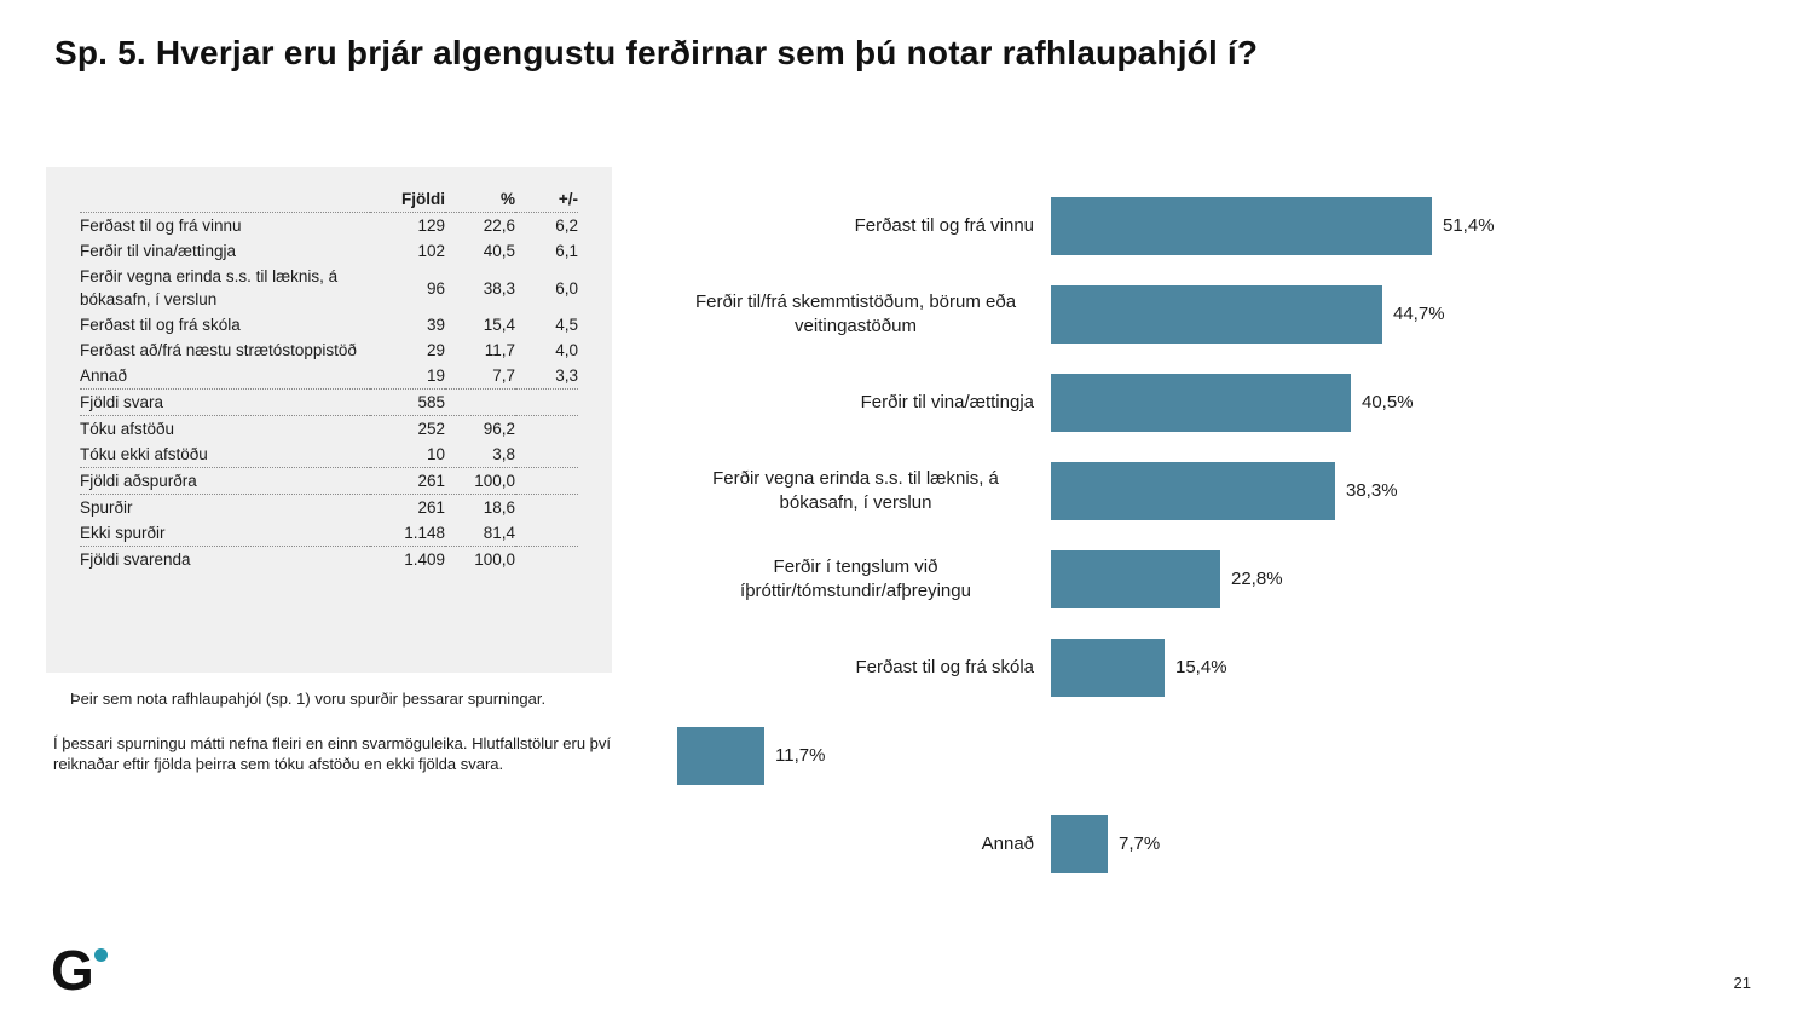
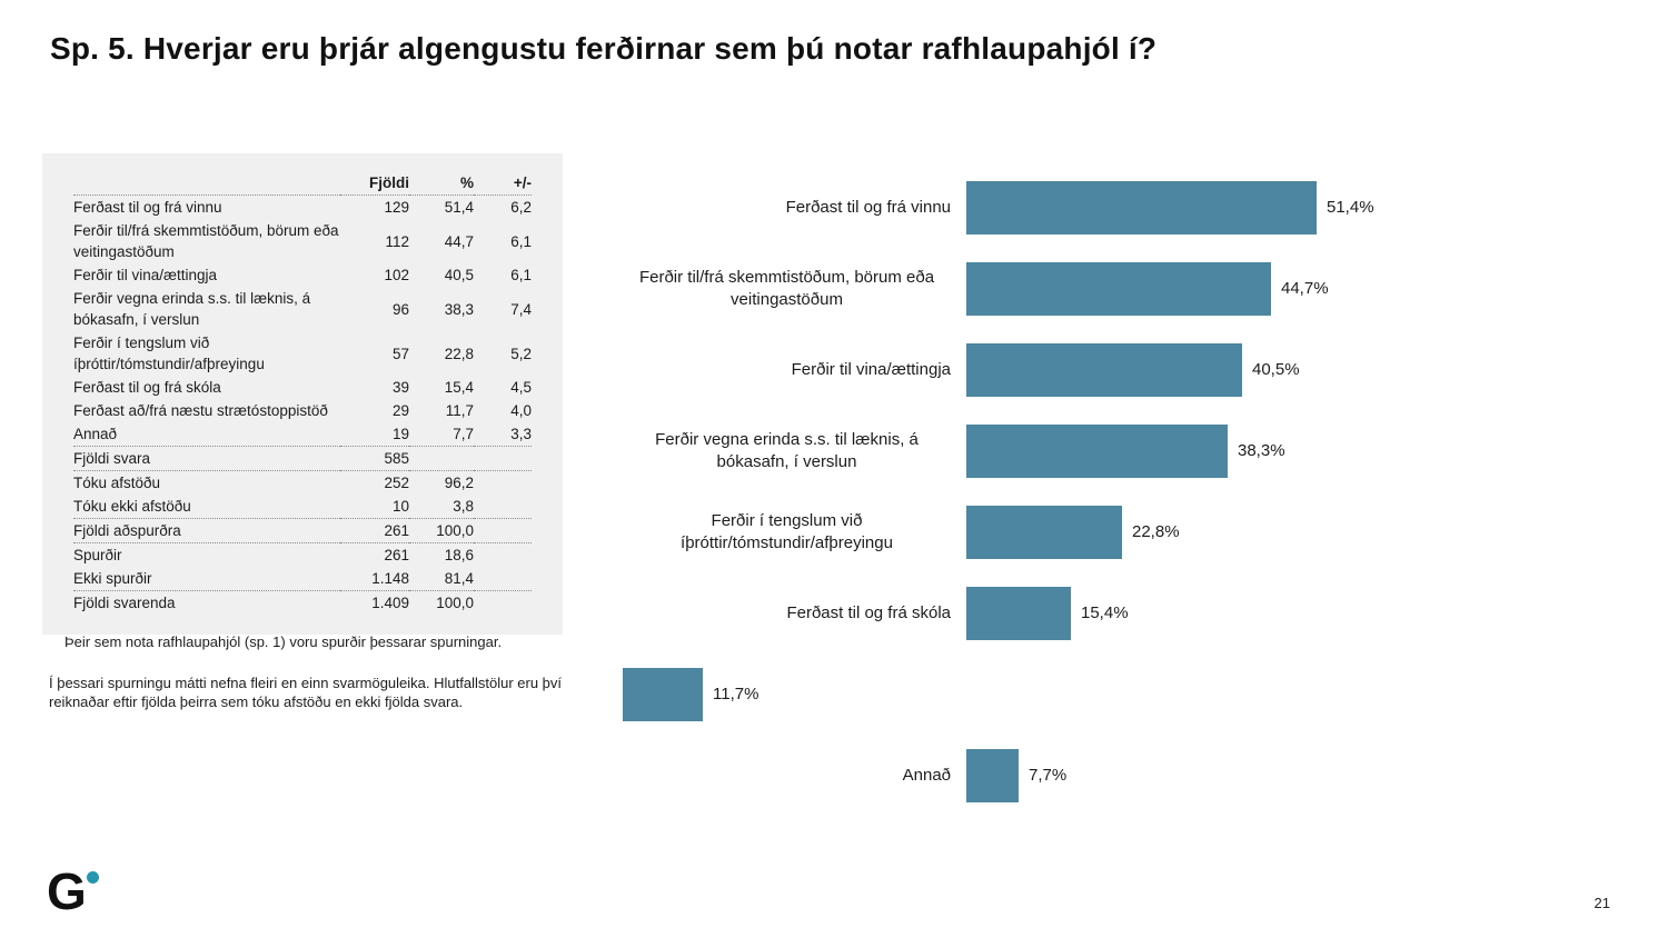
  Sp. 5. Hverjar eru þrjár algengustu ferðirnar sem þú notar rafhlaupahjól í?
  	Fjöldi	%	+/-
- Ferðast til og frá vinnu	129	22,6	6,2
+ Ferðast til og frá vinnu	129	51,4	6,2
+ Ferðir til/frá skemmtistöðum, börum eða veitingastöðum	112	44,7	6,1
  Ferðir til vina/ættingja	102	40,5	6,1
- Ferðir vegna erinda s.s. til læknis, á bókasafn, í verslun	96	38,3	6,0
+ Ferðir vegna erinda s.s. til læknis, á bókasafn, í verslun	96	38,3	7,4
+ Ferðir í tengslum við íþróttir/tómstundir/afþreyingu	57	22,8	5,2
  Ferðast til og frá skóla	39	15,4	4,5
  Ferðast að/frá næstu strætóstoppistöð	29	11,7	4,0
  Annað	19	7,7	3,3
  Fjöldi svara	585
  Tóku afstöðu	252	96,2
  Tóku ekki afstöðu	10	3,8
  Fjöldi aðspurðra	261	100,0
  Spurðir	261	18,6
  Ekki spurðir	1.148	81,4
  Fjöldi svarenda	1.409	100,0
  Þeir sem nota rafhlaupahjól (sp. 1) voru spurðir þessarar spurningar.
  Í þessari spurningu mátti nefna fleiri en einn svarmöguleika. Hlutfallstölur eru því reiknaðar eftir fjölda þeirra sem tóku afstöðu en ekki fjölda svara.
  Ferðast til og frá vinnu
  51,4%
  Ferðir til/frá skemmtistöðum, börum eða veitingastöðum
  44,7%
  Ferðir til vina/ættingja
  40,5%
  Ferðir vegna erinda s.s. til læknis, á bókasafn, í verslun
  38,3%
  Ferðir í tengslum við íþróttir/tómstundir/afþreyingu
  22,8%
  Ferðast til og frá skóla
  15,4%
  11,7%
  Annað
  7,7%
  G
  21
